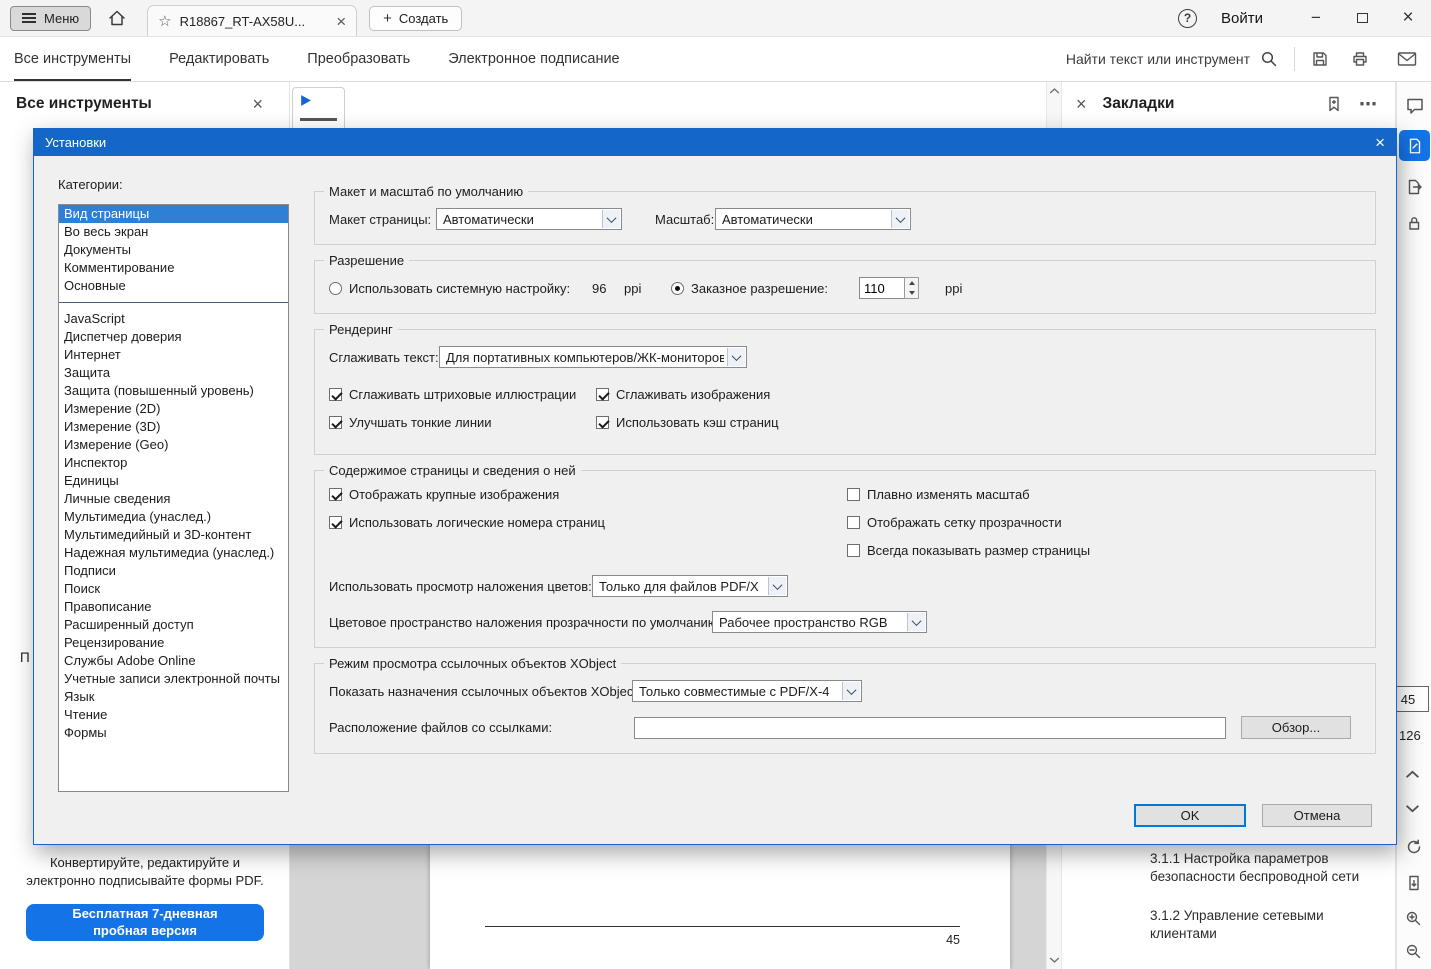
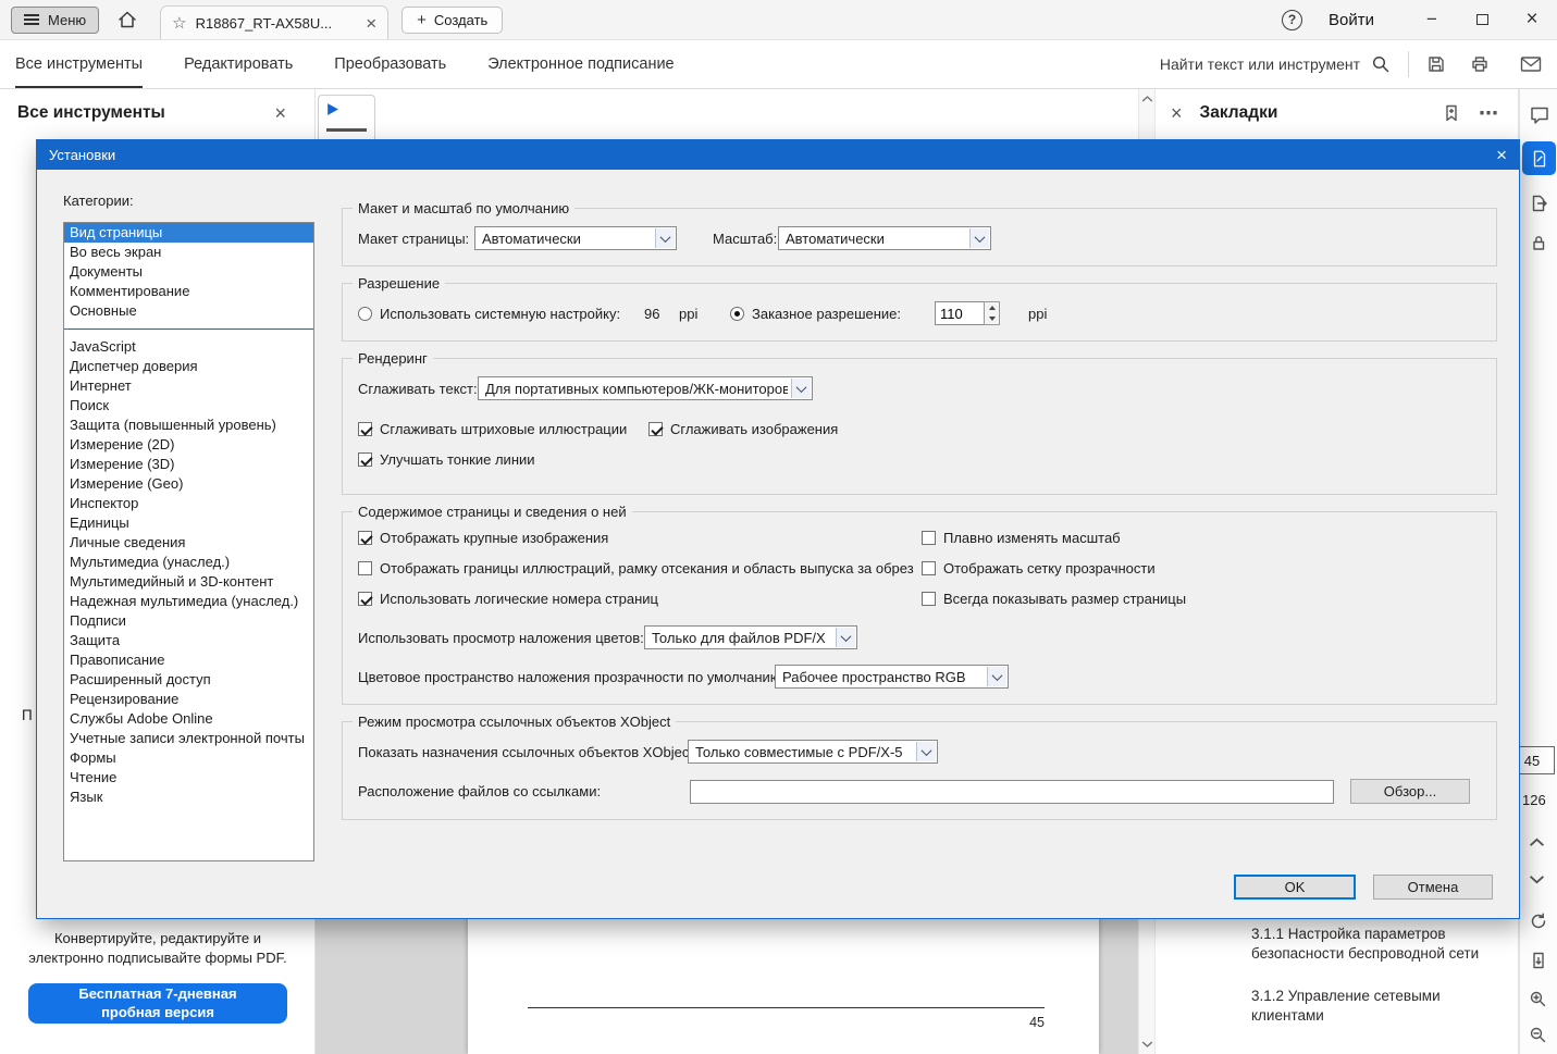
  Меню
  ☆
  R18867_RT-AX58U...
  ×
  +
  Создать
  ?
  Войти
  −
  ×
  Все инструменты
  Редактировать
  Преобразовать
  Электронное подписание
  Найти текст или инструмент
  Все инструменты
  ×
  П
  Конвертируйте, редактируйте и электронно подписывайте формы PDF.
  Бесплатная 7-дневная
  пробная версия
  45
  ×
  Закладки
  ⋯
  3.1.1 Настройка параметров безопасности беспроводной сети
  3.1.2 Управление сетевыми клиентами
  45
  126
  Установки
  ×
  Категории:
  Вид страницы
  Во весь экран
  Документы
  Комментирование
  Основные
  JavaScript
  Диспетчер доверия
  Интернет
- Защита
+ Поиск
  Защита (повышенный уровень)
  Измерение (2D)
  Измерение (3D)
  Измерение (Geo)
  Инспектор
  Единицы
  Личные сведения
  Мультимедиа (унаслед.)
  Мультимедийный и 3D-контент
  Надежная мультимедиа (унаслед.)
  Подписи
- Поиск
+ Защита
  Правописание
  Расширенный доступ
  Рецензирование
  Службы Adobe Online
  Учетные записи электронной почты
- Язык
+ Формы
  Чтение
- Формы
+ Язык
  Макет и масштаб по умолчанию
  Макет страницы:
  Автоматически
  Масштаб:
  Автоматически
  Разрешение
  Использовать системную настройку:
  96
  ppi
  Заказное разрешение:
  110
  ppi
  Рендеринг
  Сглаживать текст:
  Для портативных компьютеров/ЖК-мониторов
  Сглаживать штриховые иллюстрации
  Сглаживать изображения
  Улучшать тонкие линии
- Использовать кэш страниц
  Содержимое страницы и сведения о ней
  Отображать крупные изображения
+ Отображать границы иллюстраций, рамку отсекания и область выпуска за обрез
  Использовать логические номера страниц
  Плавно изменять масштаб
  Отображать сетку прозрачности
  Всегда показывать размер страницы
  Использовать просмотр наложения цветов:
  Только для файлов PDF/X
  Цветовое пространство наложения прозрачности по умолчани
  Рабочее пространство RGB
  Режим просмотра ссылочных объектов XObject
  Показать назначения ссылочных объектов XObjec
- Только совместимые с PDF/X-4
+ Только совместимые с PDF/X-5
  Расположение файлов со ссылками:
  Обзор...
  OK
  Отмена
